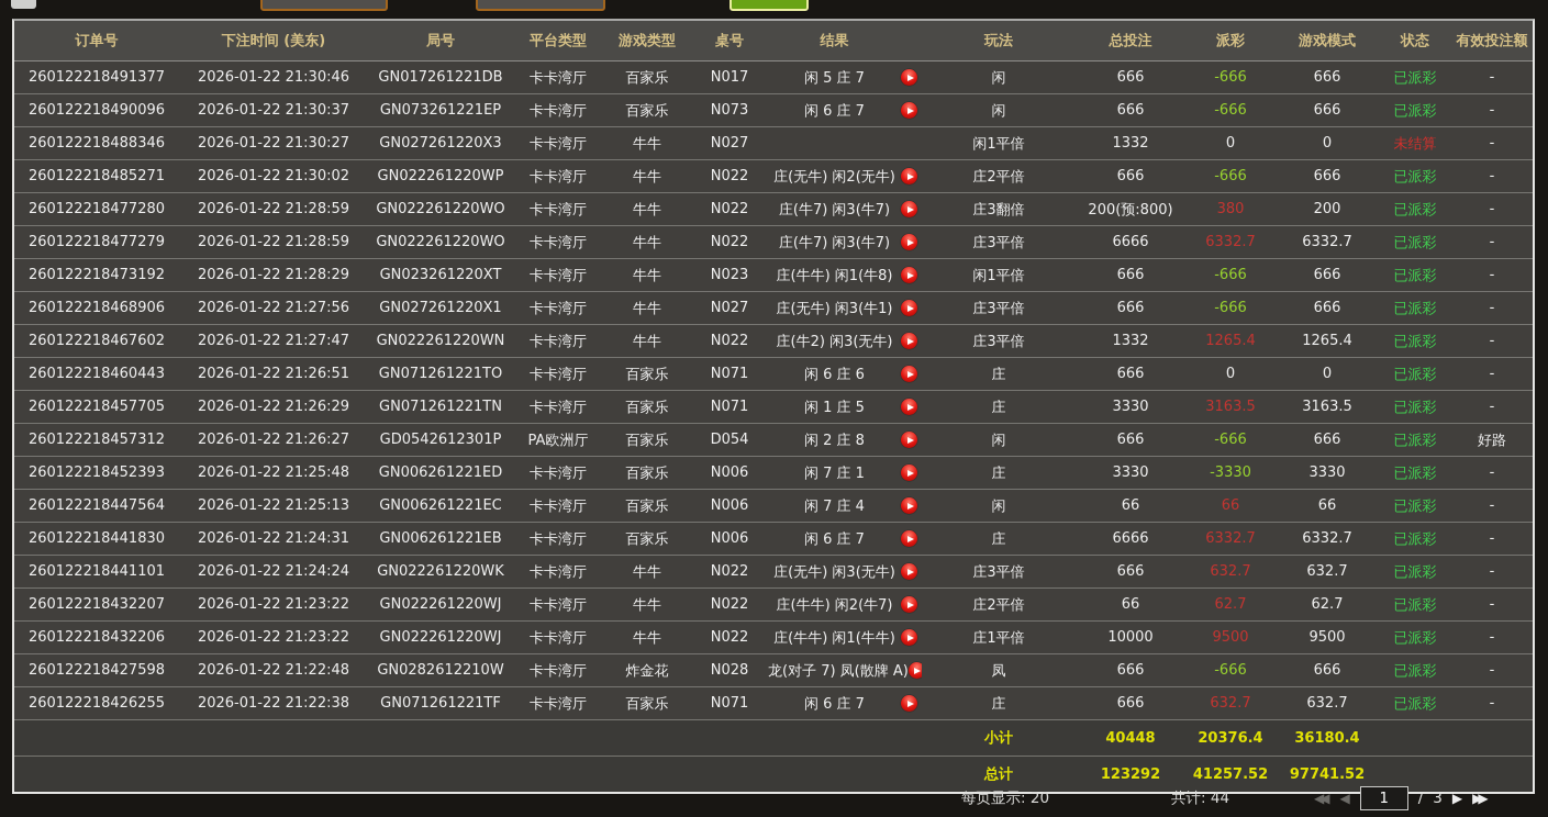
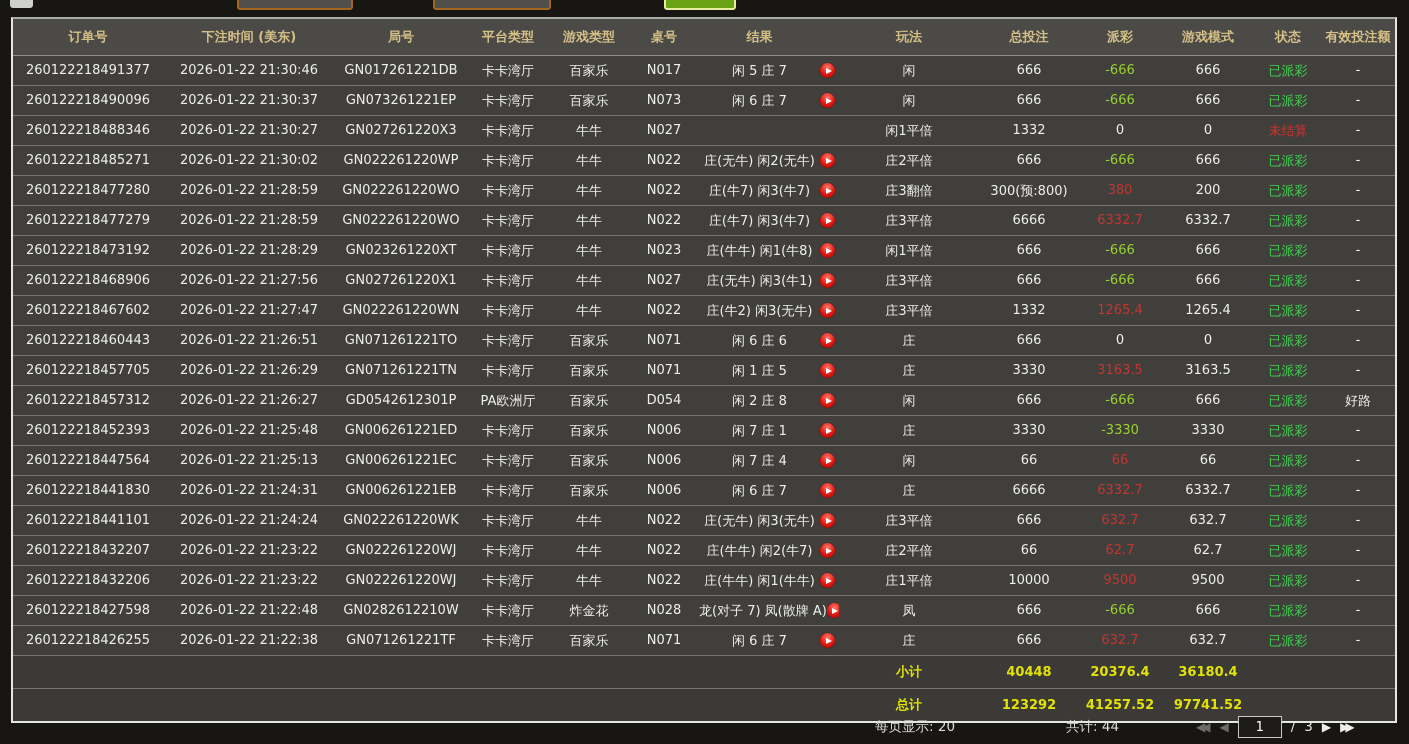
  订单号
  下注时间 (美东)
  局号
  平台类型
  游戏类型
  桌号
  结果
  玩法
  总投注
  派彩
  游戏模式
  状态
  有效投注额
  260122218491377
  2026-01-22 21:30:46
  GN017261221DB
  卡卡湾厅
  百家乐
  N017
  闲 5 庄 7
  闲
  666
  -666
  666
  已派彩
  -
  260122218490096
  2026-01-22 21:30:37
  GN073261221EP
  卡卡湾厅
  百家乐
  N073
  闲 6 庄 7
  闲
  666
  -666
  666
  已派彩
  -
  260122218488346
  2026-01-22 21:30:27
  GN027261220X3
  卡卡湾厅
  牛牛
  N027
  闲1平倍
  1332
  0
  0
  未结算
  -
  260122218485271
  2026-01-22 21:30:02
  GN022261220WP
  卡卡湾厅
  牛牛
  N022
  庄(无牛) 闲2(无牛)
  庄2平倍
  666
  -666
  666
  已派彩
  -
  260122218477280
  2026-01-22 21:28:59
  GN022261220WO
  卡卡湾厅
  牛牛
  N022
  庄(牛7) 闲3(牛7)
  庄3翻倍
- 200(预:800)
+ 300(预:800)
  380
  200
  已派彩
  -
  260122218477279
  2026-01-22 21:28:59
  GN022261220WO
  卡卡湾厅
  牛牛
  N022
  庄(牛7) 闲3(牛7)
  庄3平倍
  6666
  6332.7
  6332.7
  已派彩
  -
  260122218473192
  2026-01-22 21:28:29
  GN023261220XT
  卡卡湾厅
  牛牛
  N023
  庄(牛牛) 闲1(牛8)
  闲1平倍
  666
  -666
  666
  已派彩
  -
  260122218468906
  2026-01-22 21:27:56
  GN027261220X1
  卡卡湾厅
  牛牛
  N027
  庄(无牛) 闲3(牛1)
  庄3平倍
  666
  -666
  666
  已派彩
  -
  260122218467602
  2026-01-22 21:27:47
  GN022261220WN
  卡卡湾厅
  牛牛
  N022
  庄(牛2) 闲3(无牛)
  庄3平倍
  1332
  1265.4
  1265.4
  已派彩
  -
  260122218460443
  2026-01-22 21:26:51
  GN071261221TO
  卡卡湾厅
  百家乐
  N071
  闲 6 庄 6
  庄
  666
  0
  0
  已派彩
  -
  260122218457705
  2026-01-22 21:26:29
  GN071261221TN
  卡卡湾厅
  百家乐
  N071
  闲 1 庄 5
  庄
  3330
  3163.5
  3163.5
  已派彩
  -
  260122218457312
  2026-01-22 21:26:27
  GD0542612301P
  PA欧洲厅
  百家乐
  D054
  闲 2 庄 8
  闲
  666
  -666
  666
  已派彩
  好路
  260122218452393
  2026-01-22 21:25:48
  GN006261221ED
  卡卡湾厅
  百家乐
  N006
  闲 7 庄 1
  庄
  3330
  -3330
  3330
  已派彩
  -
  260122218447564
  2026-01-22 21:25:13
  GN006261221EC
  卡卡湾厅
  百家乐
  N006
  闲 7 庄 4
  闲
  66
  66
  66
  已派彩
  -
  260122218441830
  2026-01-22 21:24:31
  GN006261221EB
  卡卡湾厅
  百家乐
  N006
  闲 6 庄 7
  庄
  6666
  6332.7
  6332.7
  已派彩
  -
  260122218441101
  2026-01-22 21:24:24
  GN022261220WK
  卡卡湾厅
  牛牛
  N022
  庄(无牛) 闲3(无牛)
  庄3平倍
  666
  632.7
  632.7
  已派彩
  -
  260122218432207
  2026-01-22 21:23:22
  GN022261220WJ
  卡卡湾厅
  牛牛
  N022
  庄(牛牛) 闲2(牛7)
  庄2平倍
  66
  62.7
  62.7
  已派彩
  -
  260122218432206
  2026-01-22 21:23:22
  GN022261220WJ
  卡卡湾厅
  牛牛
  N022
  庄(牛牛) 闲1(牛牛)
  庄1平倍
  10000
  9500
  9500
  已派彩
  -
  260122218427598
  2026-01-22 21:22:48
  GN0282612210W
  卡卡湾厅
  炸金花
  N028
  龙(对子 7) 凤(散牌 A)
  凤
  666
  -666
  666
  已派彩
  -
  260122218426255
  2026-01-22 21:22:38
  GN071261221TF
  卡卡湾厅
  百家乐
  N071
  闲 6 庄 7
  庄
  666
  632.7
  632.7
  已派彩
  -
  小计
  40448
  20376.4
  36180.4
  总计
  123292
  41257.52
  97741.52
  每页显示: 20
  共计: 44
  ◀◀
  ◀
  1
  /
  3
  ▶
  ▶▶
